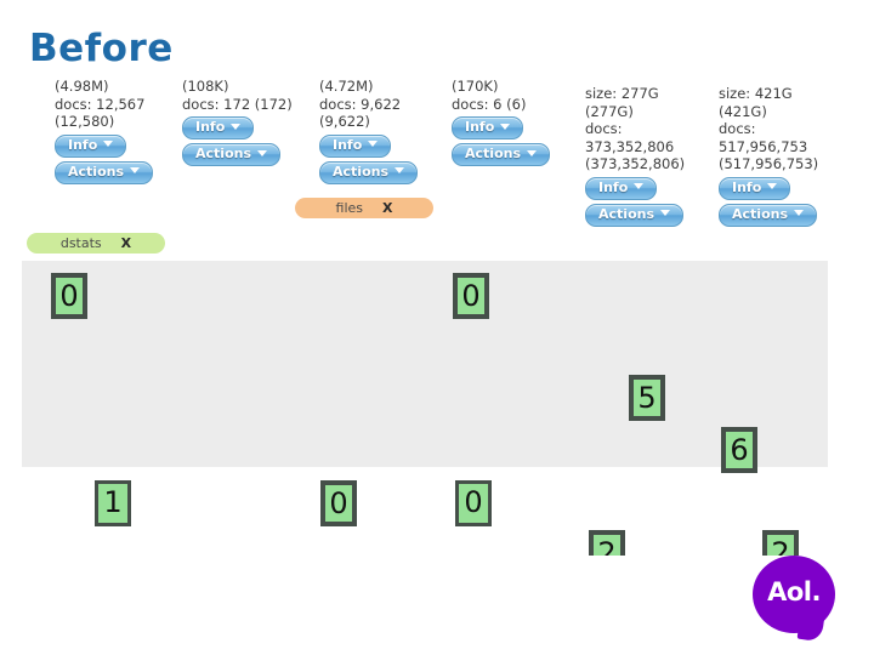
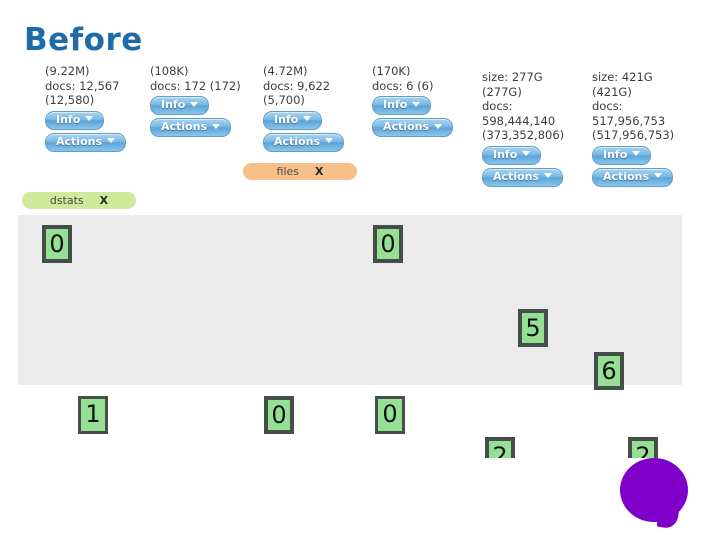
  Before
- (4.98M)
+ (9.22M)
  docs: 12,567
  (12,580)
  Info
  Actions
  (108K)
  docs: 172 (172)
  Info
  Actions
  (4.72M)
  docs: 9,622
- (9,622)
+ (5,700)
  Info
  Actions
  (170K)
  docs: 6 (6)
  Info
  Actions
  size: 277G
  (277G)
  docs:
- 373,352,806
+ 598,444,140
  (373,352,806)
  Info
  Actions
  size: 421G
  (421G)
  docs:
  517,956,753
  (517,956,753)
  Info
  Actions
  files X
  dstats X
  0
  0
  5
  6
  1
  0
  0
  2
  2
- Aol.
